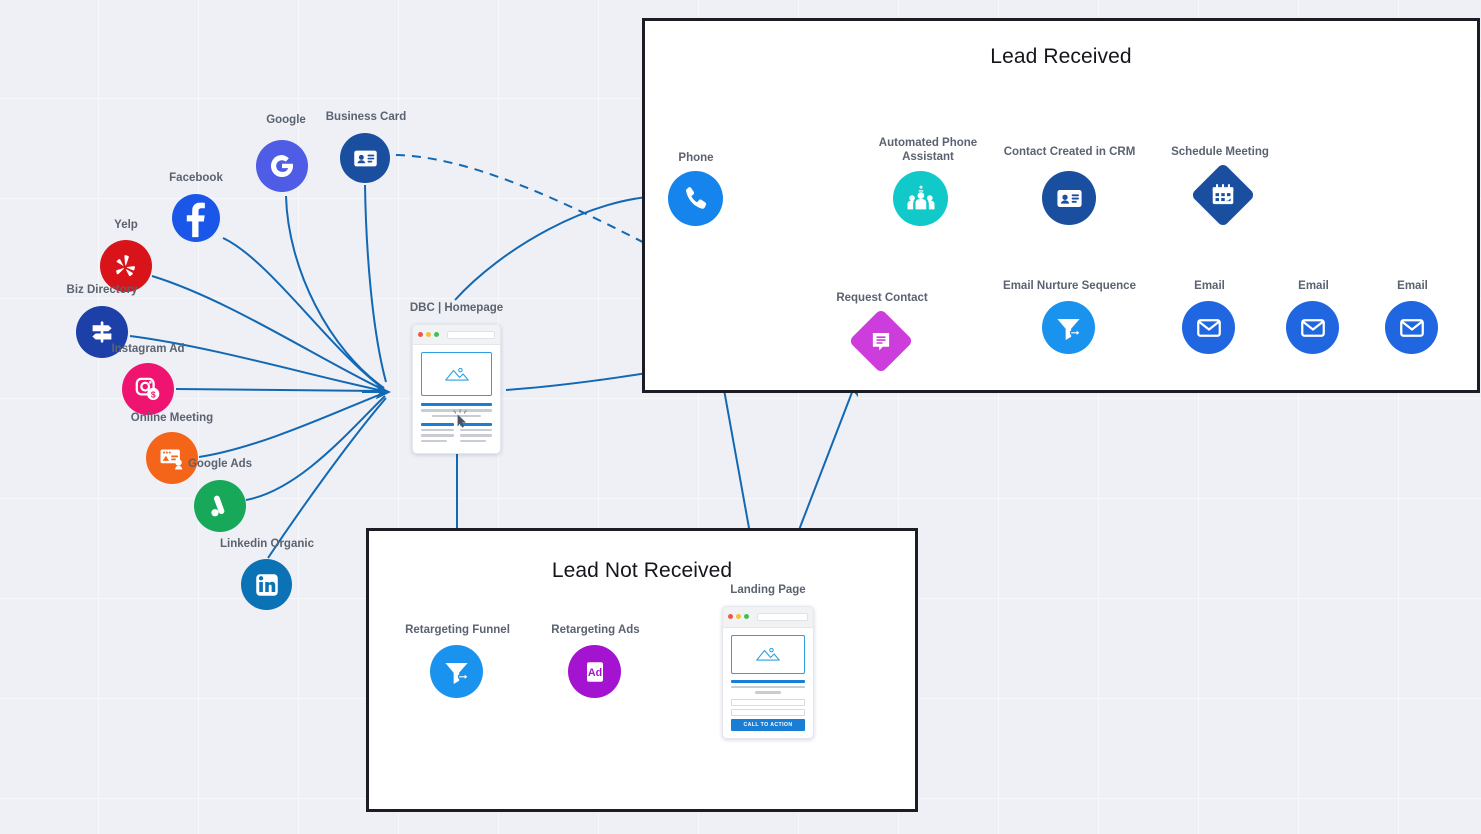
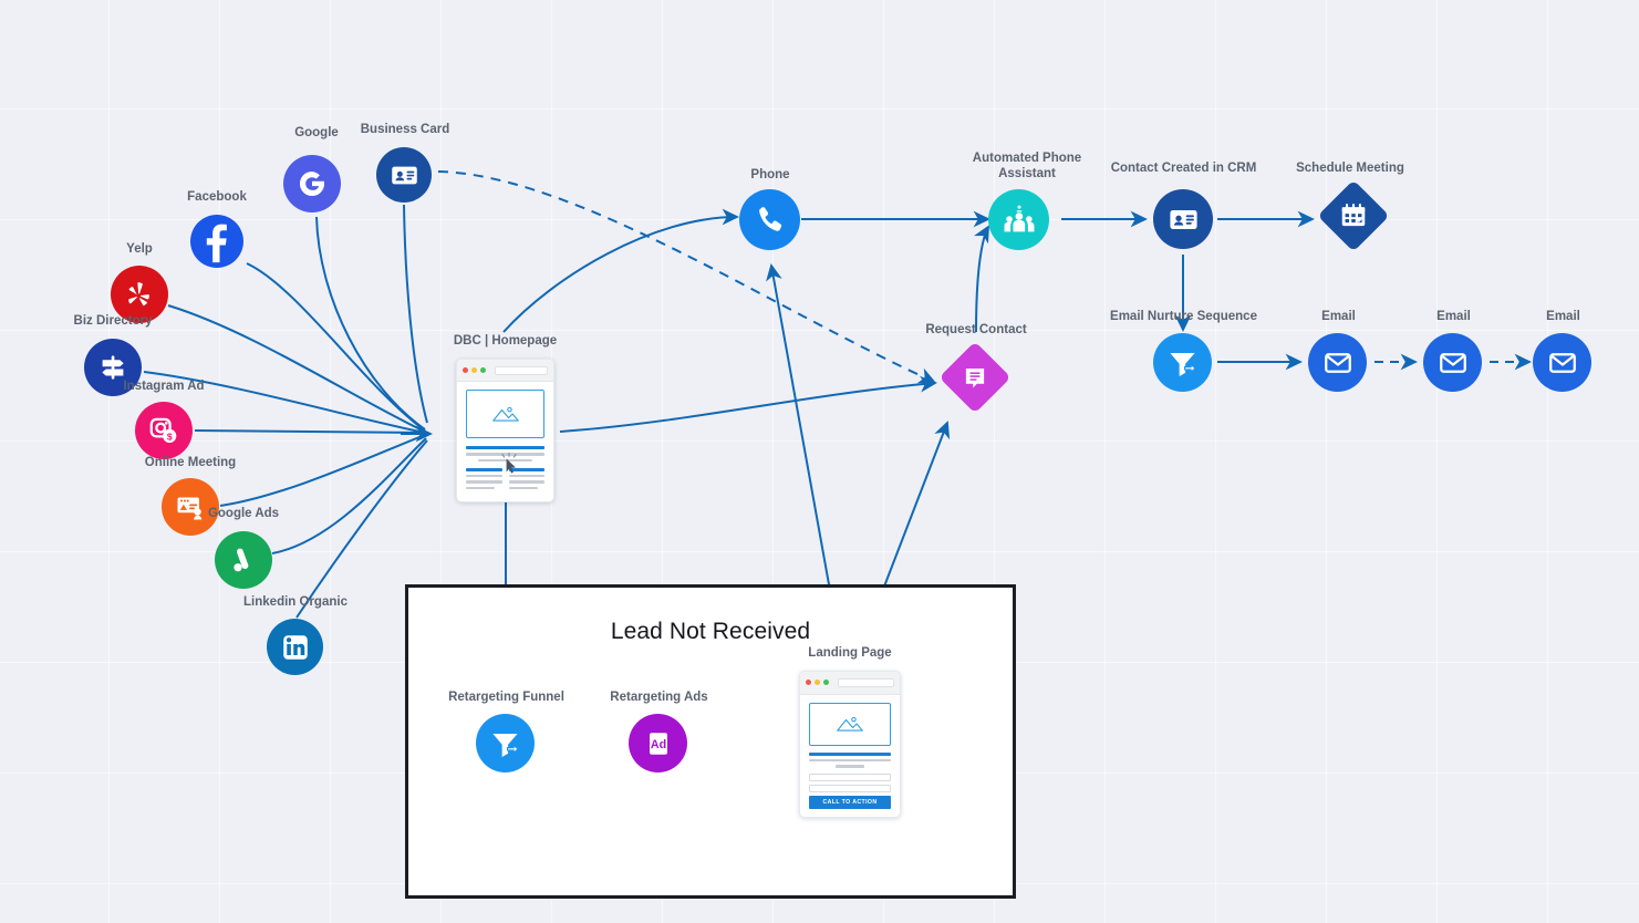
- Lead Received
  Lead Not Received
  Google
  Business Card
  Facebook
  Yelp
  Biz Directory
  Instagram Ad
  $
  Online Meeting
  Google Ads
  Linkedin Organic
  DBC | Homepage
  Phone
  Automated Phone
  Assistant
  Contact Created in CRM
  Schedule Meeting
  Request Contact
  Email Nurture Sequence
  Email
  Email
  Email
  Retargeting Funnel
  Retargeting Ads
  Ad
  Landing Page
